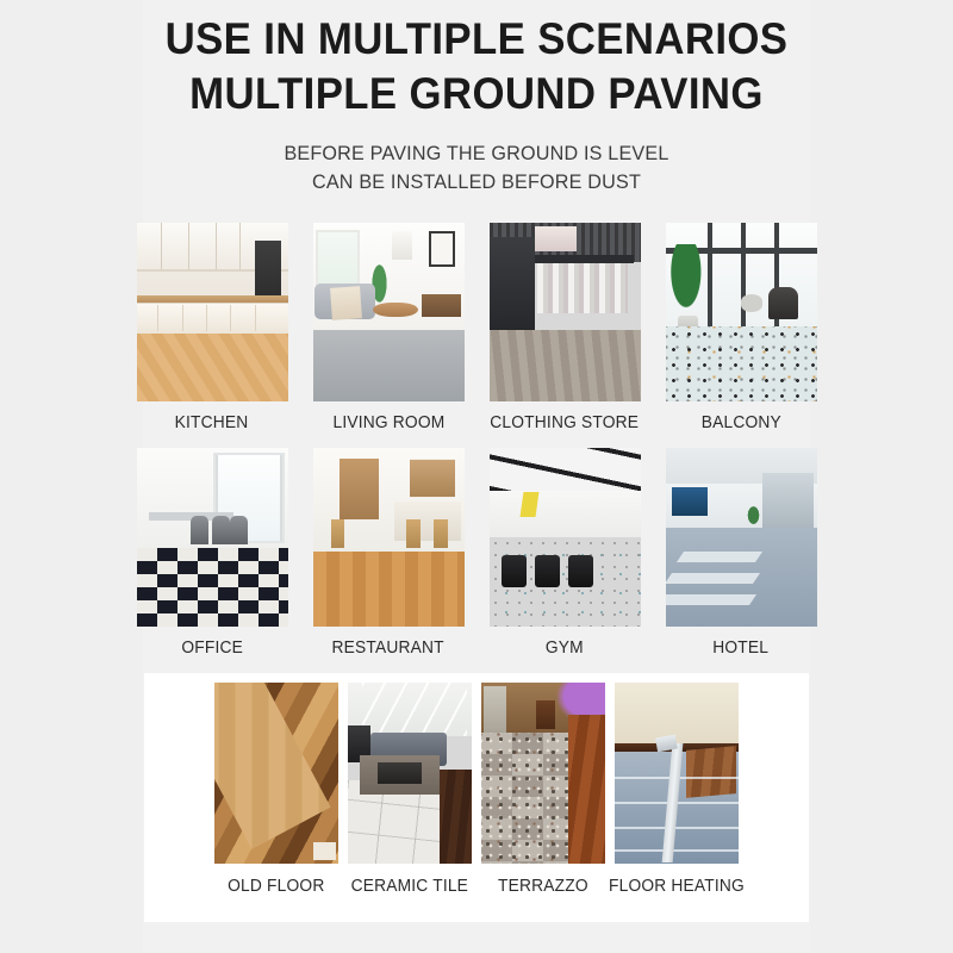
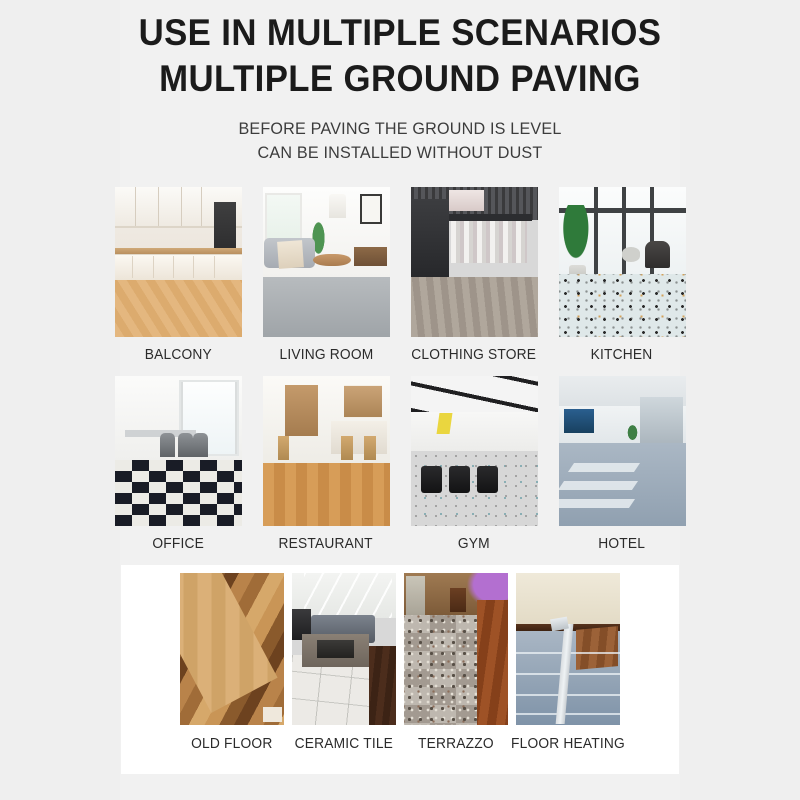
  USE IN MULTIPLE SCENARIOS
  MULTIPLE GROUND PAVING
  BEFORE PAVING THE GROUND IS LEVEL
- CAN BE INSTALLED BEFORE DUST
+ CAN BE INSTALLED WITHOUT DUST
- KITCHEN
+ BALCONY
  LIVING ROOM
  CLOTHING STORE
- BALCONY
+ KITCHEN
  OFFICE
  RESTAURANT
  GYM
  HOTEL
  OLD FLOOR
  CERAMIC TILE
  TERRAZZO
  FLOOR HEATING
